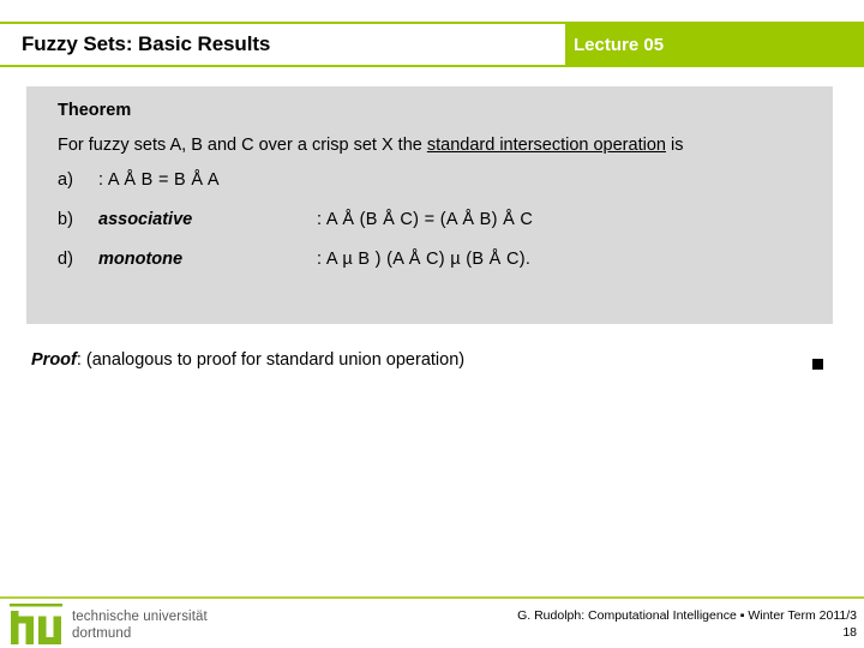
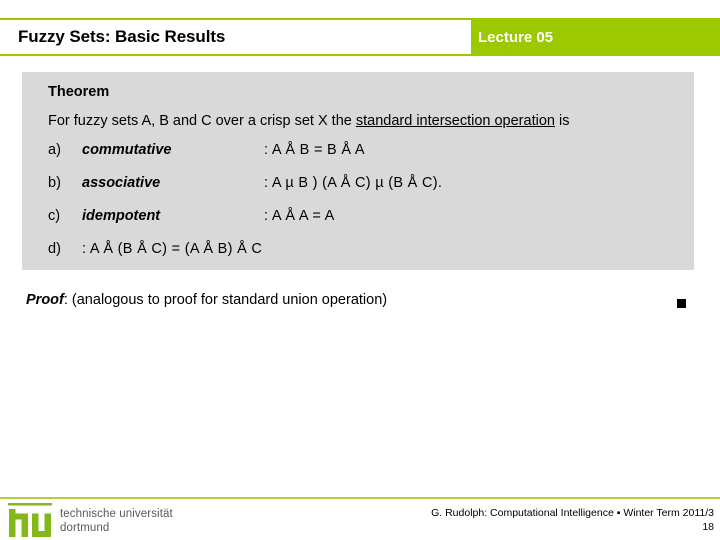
  Fuzzy Sets: Basic Results
  Lecture 05
  Theorem
  For fuzzy sets A, B and C over a crisp set X the standard intersection operation is
  a)
+ commutative
  : A Å B = B Å A
  b)
  associative
- : A Å (B Å C) = (A Å B) Å C
+ : A µ B ) (A Å C) µ (B Å C).
+ c)
+ idempotent
+ : A Å A = A
  d)
- monotone
- : A µ B ) (A Å C) µ (B Å C).
+ : A Å (B Å C) = (A Å B) Å C
  Proof: (analogous to proof for standard union operation)
  technische universität
  dortmund
  G. Rudolph: Computational Intelligence ▪ Winter Term 2011/3
  18
